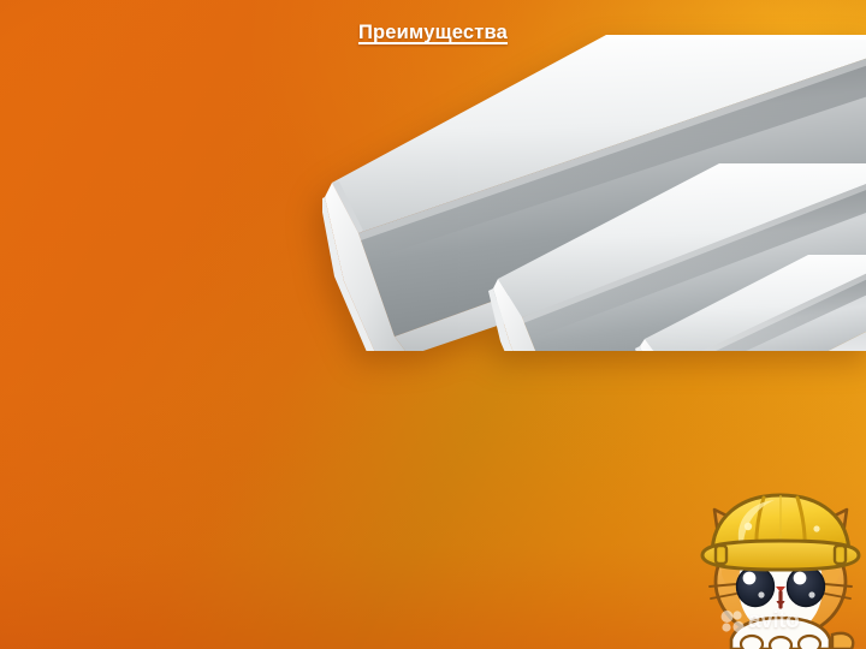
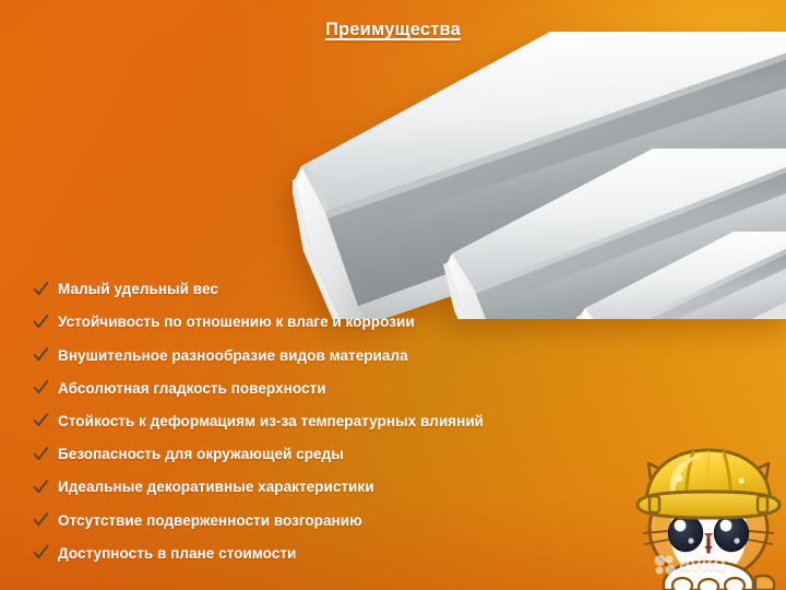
  Преимущества
+ Малый удельный вес
+ Устойчивость по отношению к влаге и коррозии
+ Внушительное разнообразие видов материала
+ Абсолютная гладкость поверхности
+ Стойкость к деформациям из-за температурных влияний
+ Безопасность для окружающей среды
+ Идеальные декоративные характеристики
+ Отсутствие подверженности возгоранию
+ Доступность в плане стоимости
  avito
